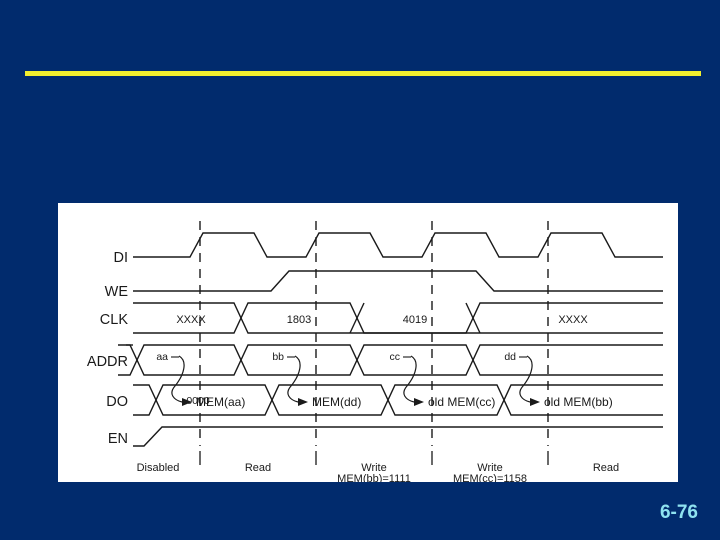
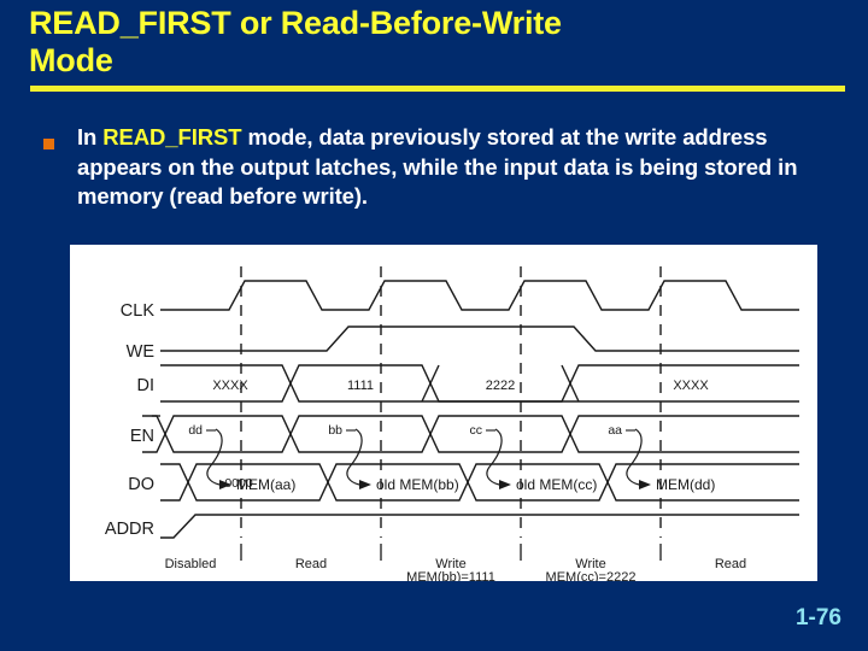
+ READ_FIRST or Read-Before-Write
+ Mode
+ In READ_FIRST mode, data previously stored at the write address appears on the output latches, while the input data is being stored in memory (read before write).
- DI
+ CLK
  WE
- CLK
+ DI
- ADDR
+ EN
  DO
- EN
+ ADDR
  XXXX
- 1803
+ 1111
- 4019
+ 2222
  XXXX
- aa
+ dd
  bb
  cc
- dd
+ aa
  0000
  MEM(aa)
- MEM(dd)
+ old MEM(bb)
  old MEM(cc)
- old MEM(bb)
+ MEM(dd)
  Disabled
  Read
  Write
  MEM(bb)=1111
  Write
- MEM(cc)=1158
+ MEM(cc)=2222
  Read
- 6-76
+ 1-76
